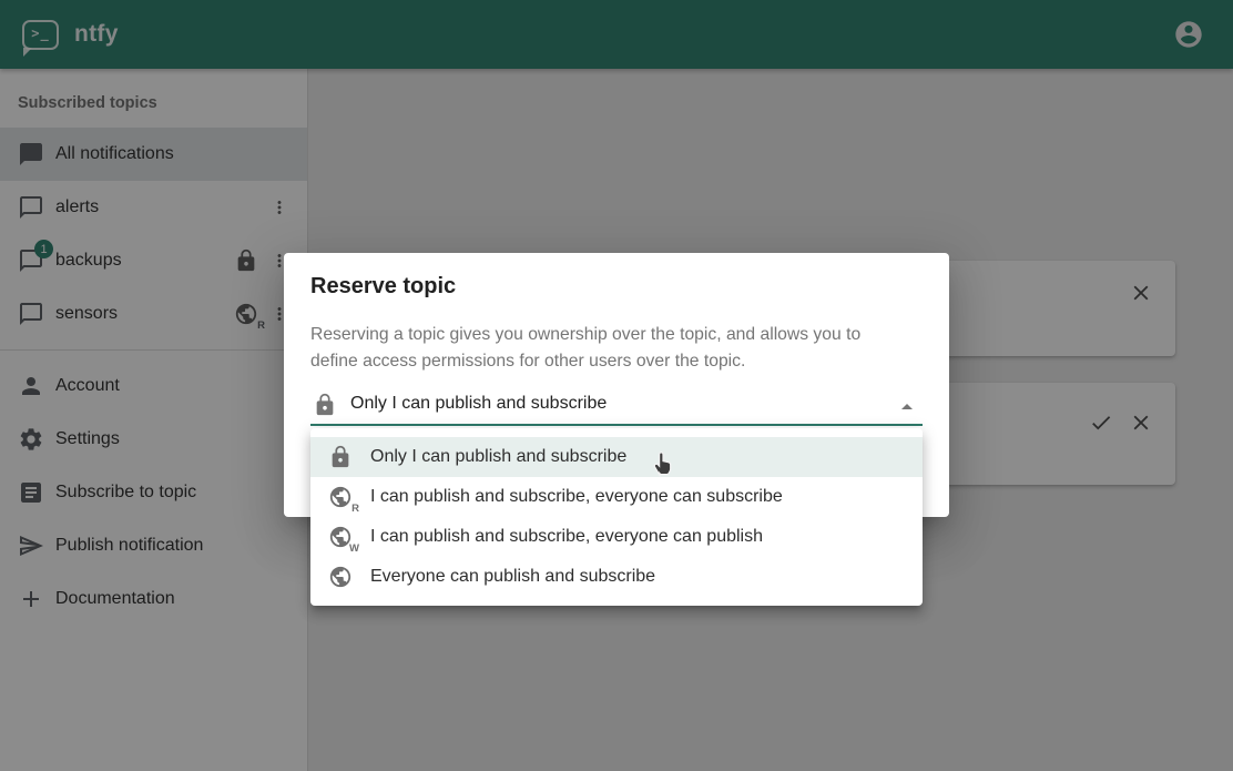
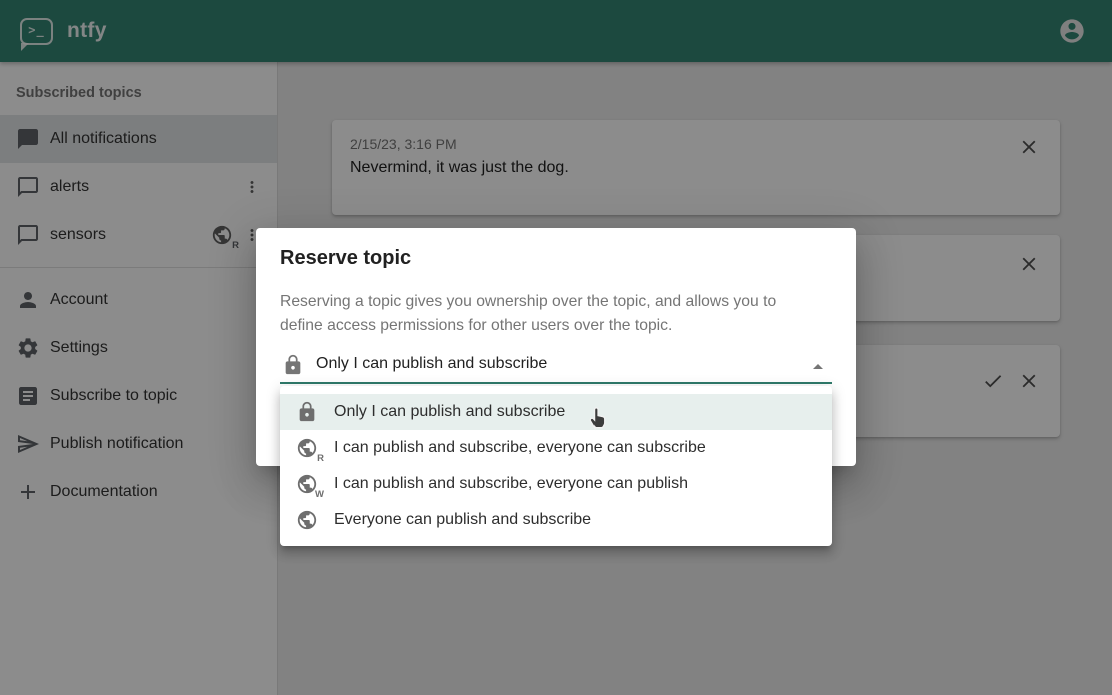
  >_
  ntfy
  Subscribed topics
  All notifications
  alerts
- 1
- backups
  sensors
  R
  Account
  Settings
  Subscribe to topic
  Publish notification
  Documentation
+ 2/15/23, 3:16 PM
+ Nevermind, it was just the dog.
  Reserve topic
  Reserving a topic gives you ownership over the topic, and allows you to define access permissions for other users over the topic.
  Only I can publish and subscribe
  Only I can publish and subscribe
  R
  I can publish and subscribe, everyone can subscribe
  W
  I can publish and subscribe, everyone can publish
  Everyone can publish and subscribe
